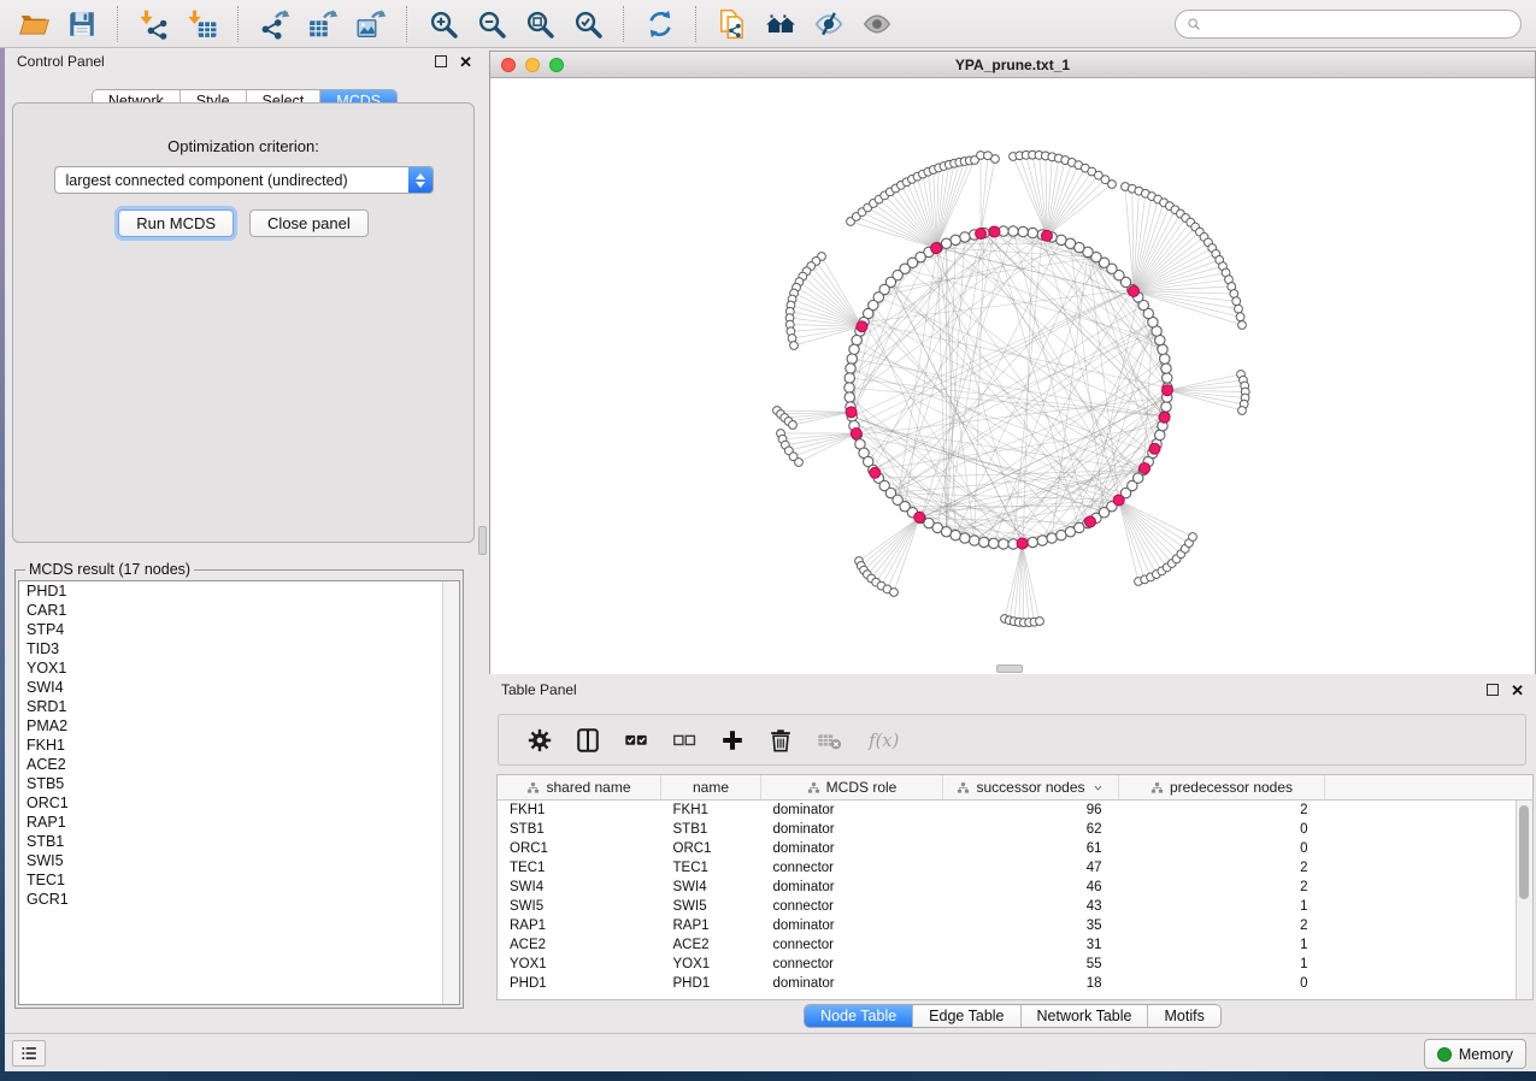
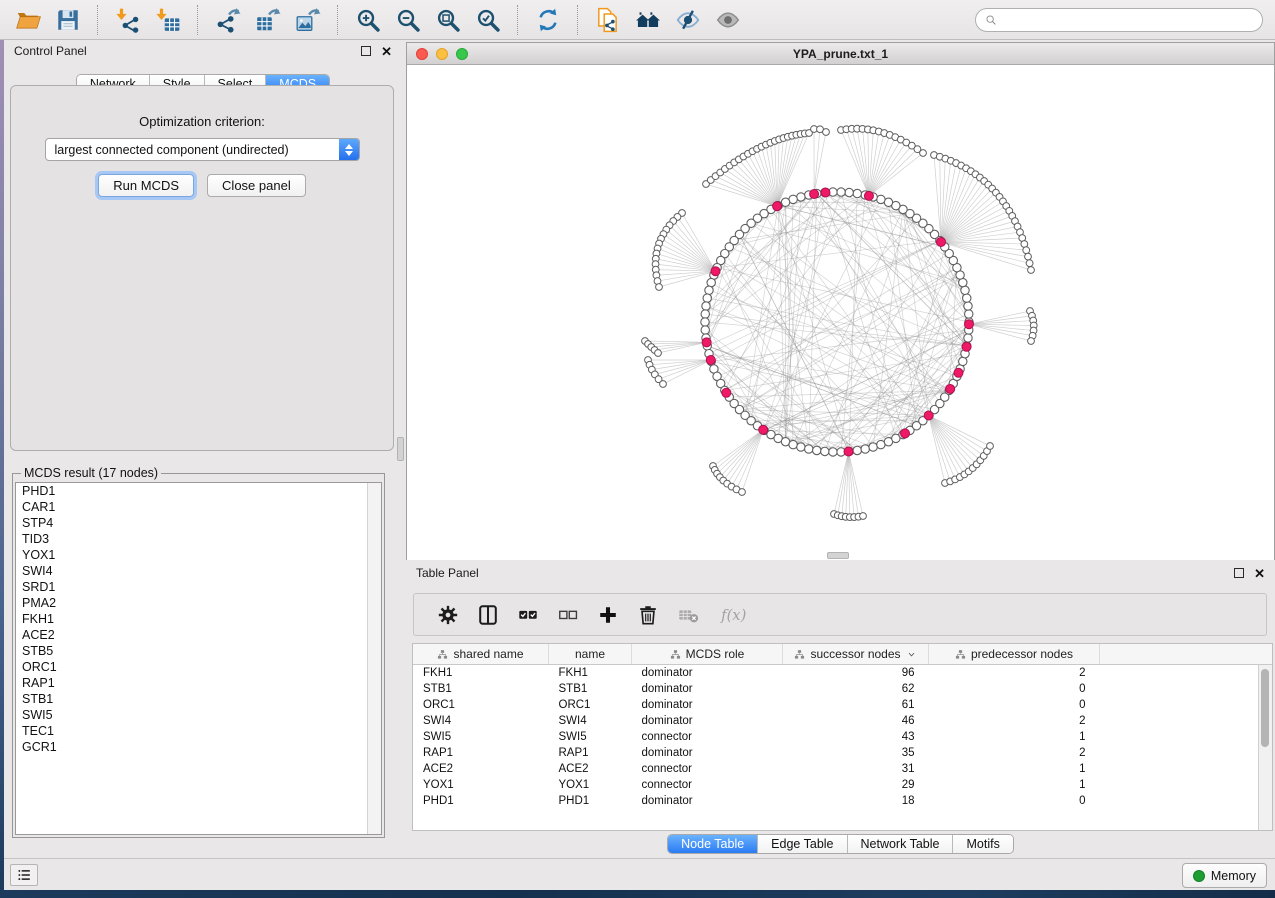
  Control Panel
  ✕
  Network
  Style
  Select
  MCDS
  Optimization criterion:
  largest connected component (undirected)
  Run MCDS
  Close panel
  MCDS result (17 nodes)
  PHD1
  CAR1
  STP4
  TID3
  YOX1
  SWI4
  SRD1
  PMA2
  FKH1
  ACE2
  STB5
  ORC1
  RAP1
  STB1
  SWI5
  TEC1
  GCR1
  YPA_prune.txt_1
  Table Panel
  ✕
  f(x)
  shared name	name	MCDS role	successor nodes	predecessor nodes
  FKH1	FKH1	dominator	96	2
  STB1	STB1	dominator	62	0
  ORC1	ORC1	dominator	61	0
- TEC1	TEC1	connector	47	2
  SWI4	SWI4	dominator	46	2
  SWI5	SWI5	connector	43	1
  RAP1	RAP1	dominator	35	2
  ACE2	ACE2	connector	31	1
- YOX1	YOX1	connector	55	1
+ YOX1	YOX1	connector	29	1
  PHD1	PHD1	dominator	18	0
  Node Table
  Edge Table
  Network Table
  Motifs
  Memory
